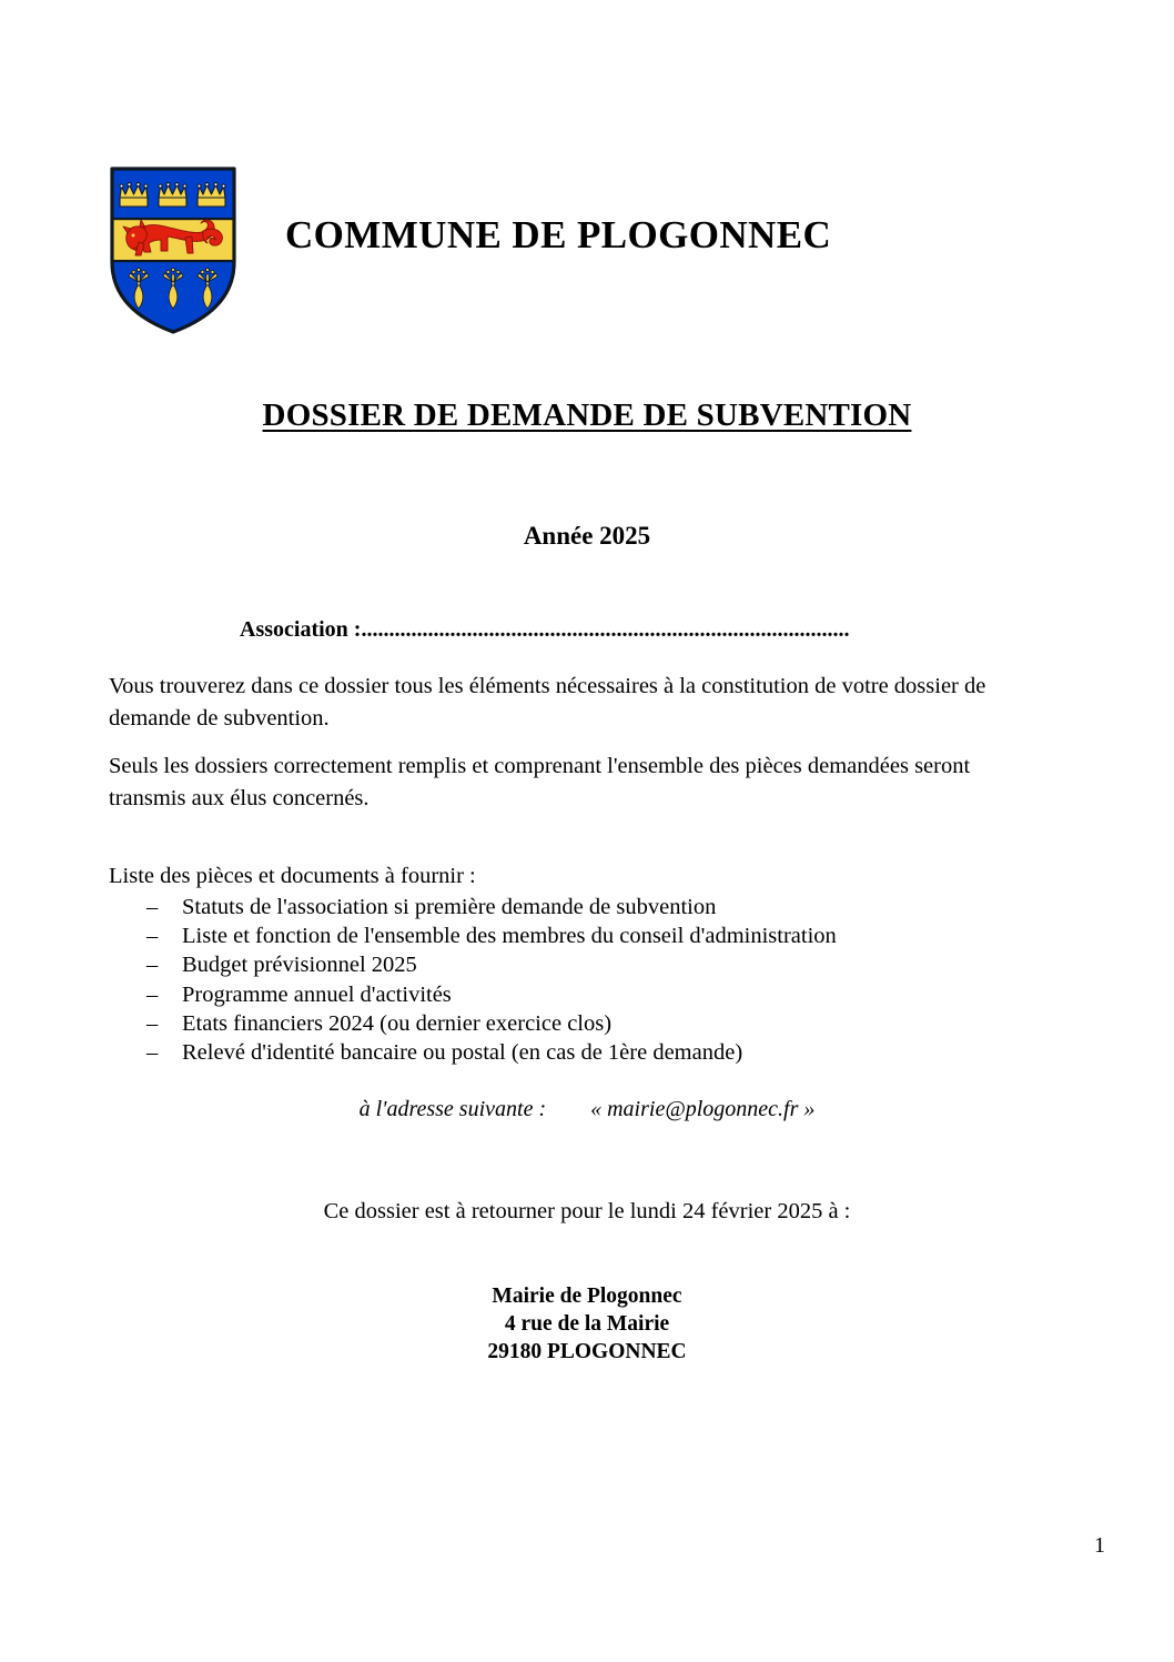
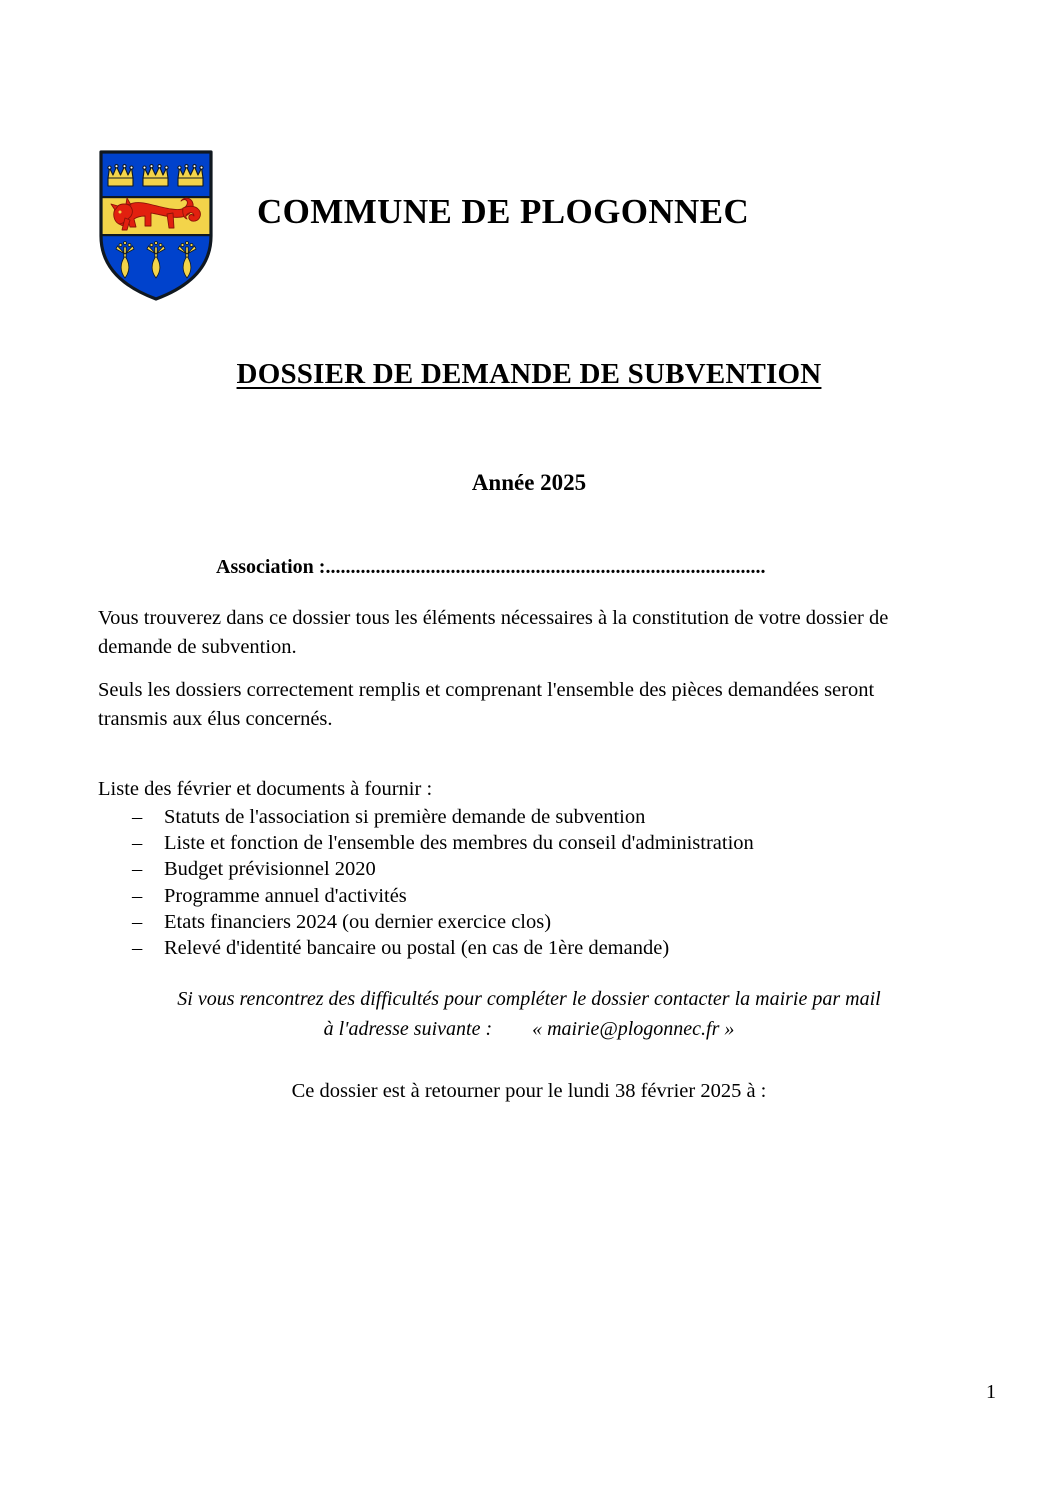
  COMMUNE DE PLOGONNEC
  DOSSIER DE DEMANDE DE SUBVENTION
  Année 2025
  Association :........................................................................................
  Vous trouverez dans ce dossier tous les éléments nécessaires à la constitution de votre dossier de demande de subvention.
  Seuls les dossiers correctement remplis et comprenant l'ensemble des pièces demandées seront transmis aux élus concernés.
- Liste des pièces et documents à fournir :
+ Liste des février et documents à fournir :
  –
  Statuts de l'association si première demande de subvention
  –
  Liste et fonction de l'ensemble des membres du conseil d'administration
  –
- Budget prévisionnel 2025
+ Budget prévisionnel 2020
  –
  Programme annuel d'activités
  –
  Etats financiers 2024 (ou dernier exercice clos)
  –
  Relevé d'identité bancaire ou postal (en cas de 1ère demande)
+ Si vous rencontrez des difficultés pour compléter le dossier contacter la mairie par mail
  à l'adresse suivante : « mairie@plogonnec.fr »
- Ce dossier est à retourner pour le lundi 24 février 2025 à :
+ Ce dossier est à retourner pour le lundi 38 février 2025 à :
- Mairie de Plogonnec
- 4 rue de la Mairie
- 29180 PLOGONNEC
  1
